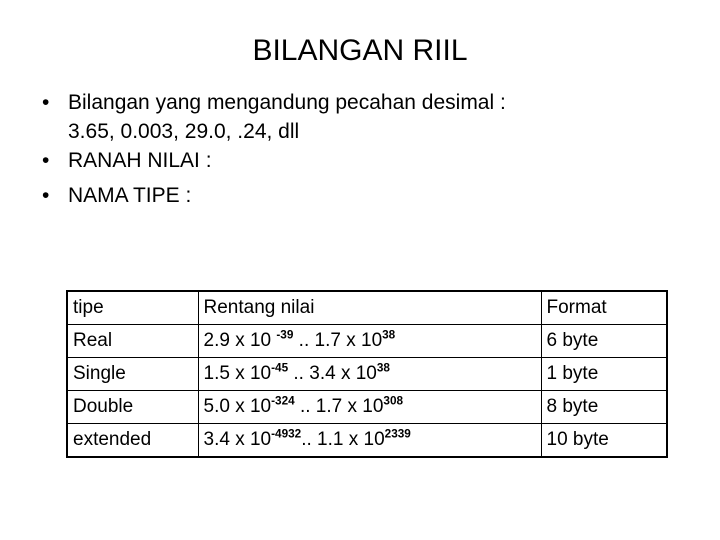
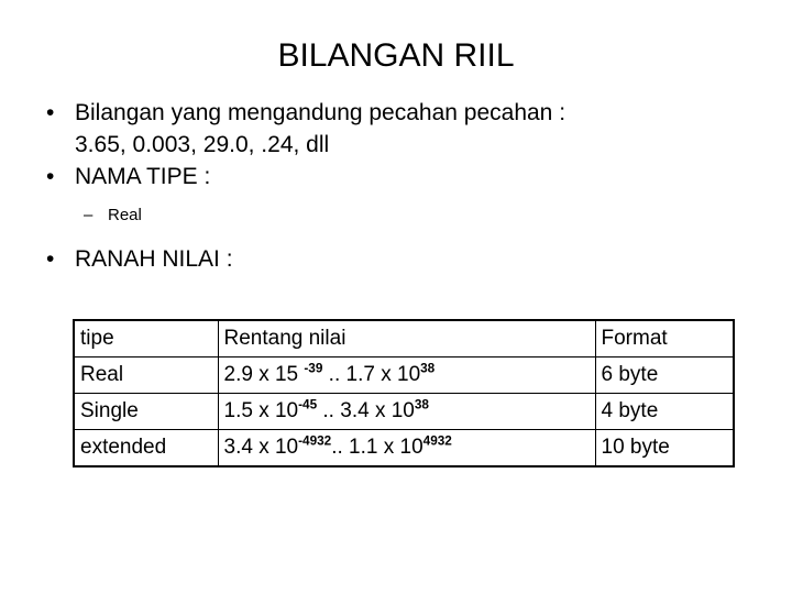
  BILANGAN RIIL
  •
- Bilangan yang mengandung pecahan desimal :
+ Bilangan yang mengandung pecahan pecahan :
  3.65, 0.003, 29.0, .24, dll
  •
- RANAH NILAI :
+ NAMA TIPE :
+ –
+ Real
  •
- NAMA TIPE :
+ RANAH NILAI :
  tipe	Rentang nilai	Format
- Real	2.9 x 10 -39 .. 1.7 x 1038	6 byte
+ Real	2.9 x 15 -39 .. 1.7 x 1038	6 byte
- Single	1.5 x 10-45 .. 3.4 x 1038	1 byte
+ Single	1.5 x 10-45 .. 3.4 x 1038	4 byte
- Double	5.0 x 10-324 .. 1.7 x 10308	8 byte
- extended	3.4 x 10-4932.. 1.1 x 102339	10 byte
+ extended	3.4 x 10-4932.. 1.1 x 104932	10 byte
